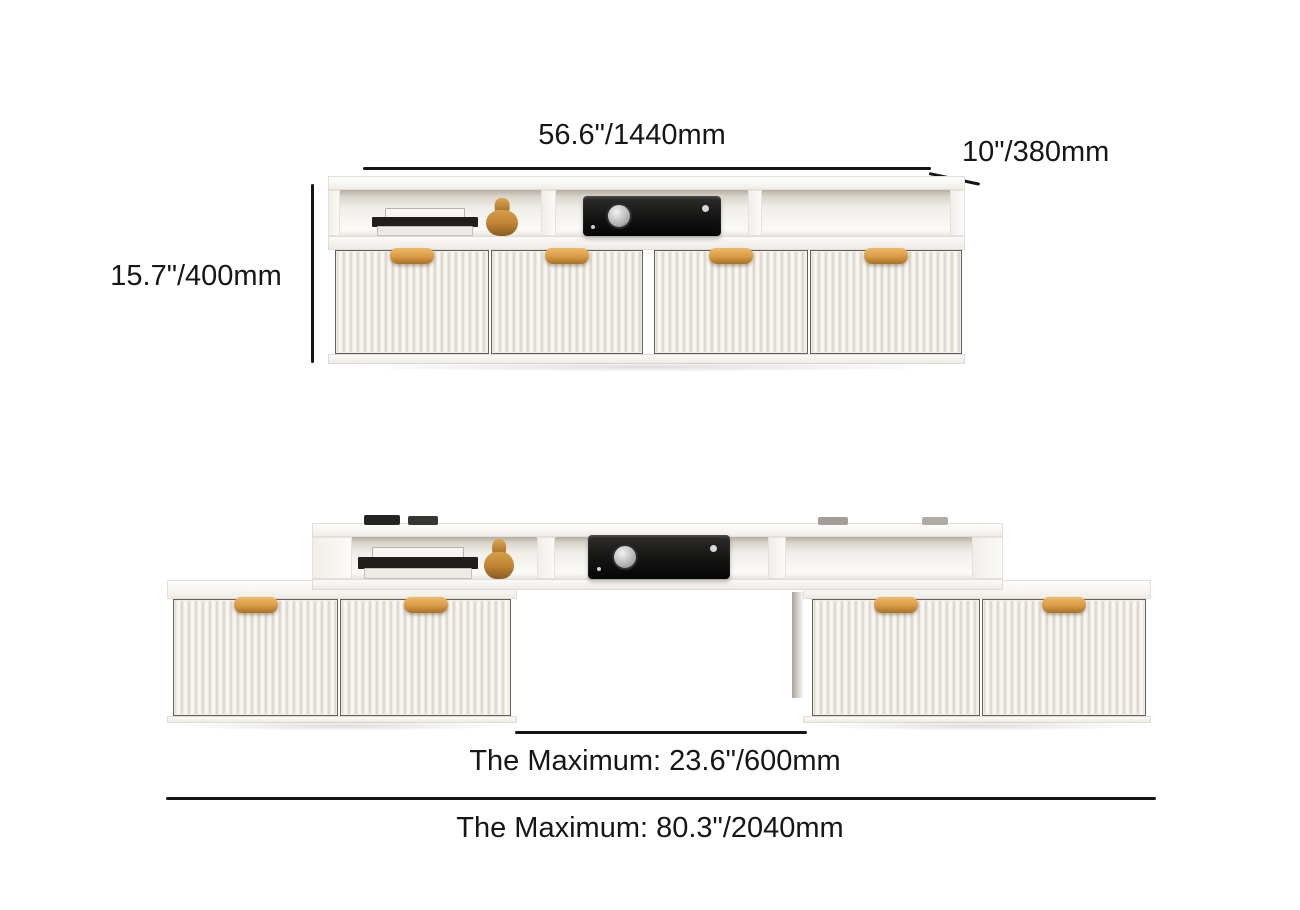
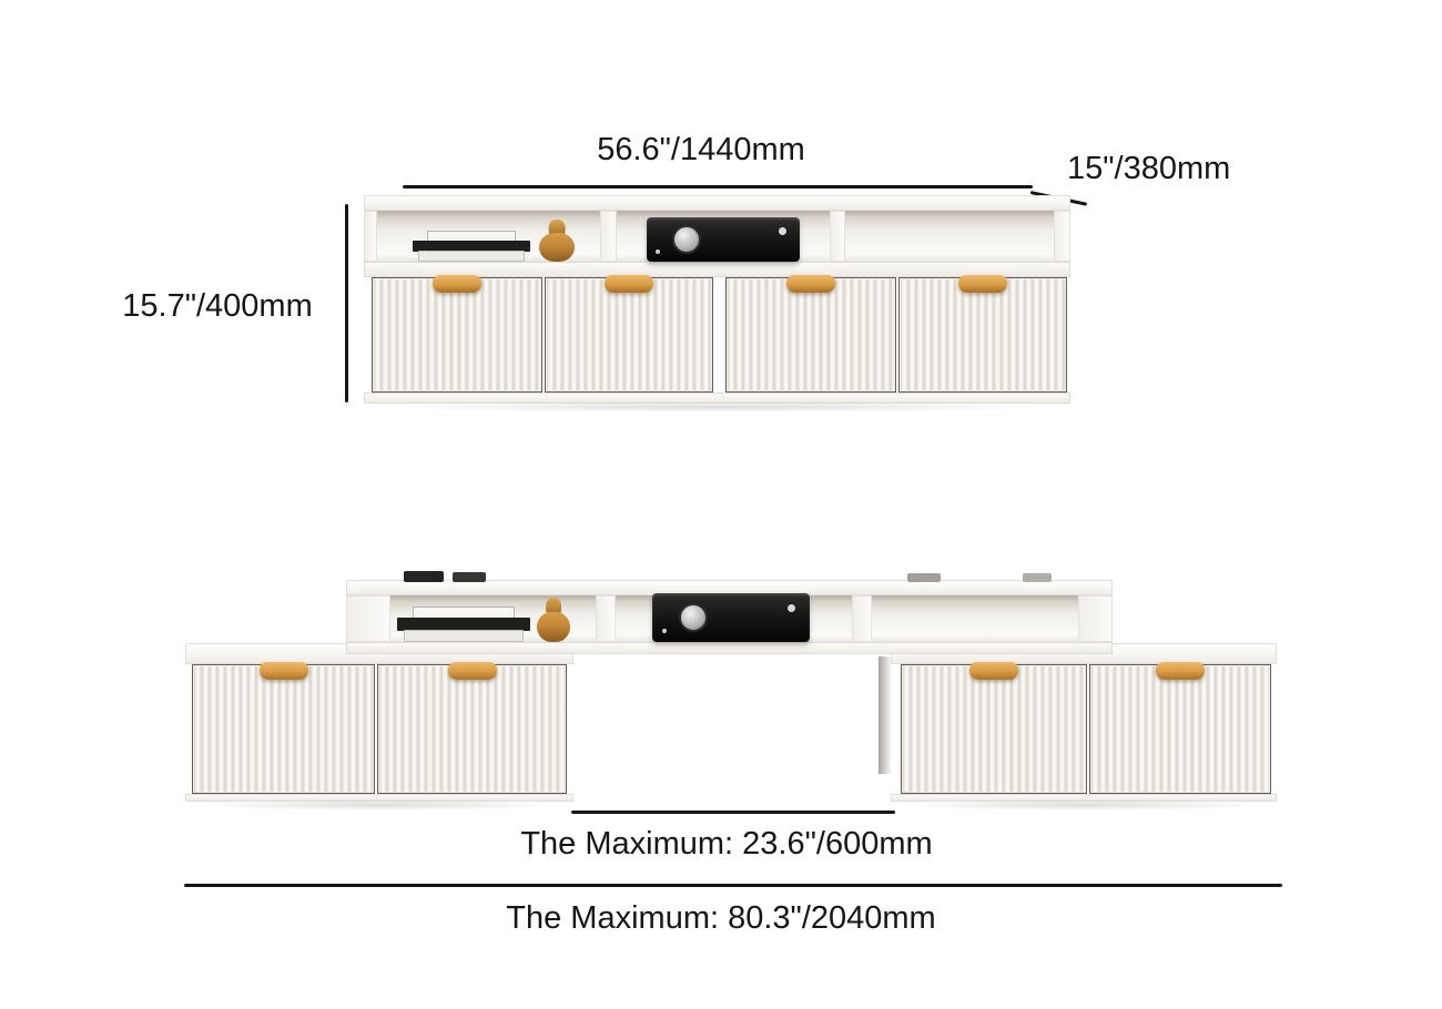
  56.6"/1440mm
- 10"/380mm
+ 15"/380mm
  15.7"/400mm
  The Maximum: 23.6"/600mm
  The Maximum: 80.3"/2040mm
